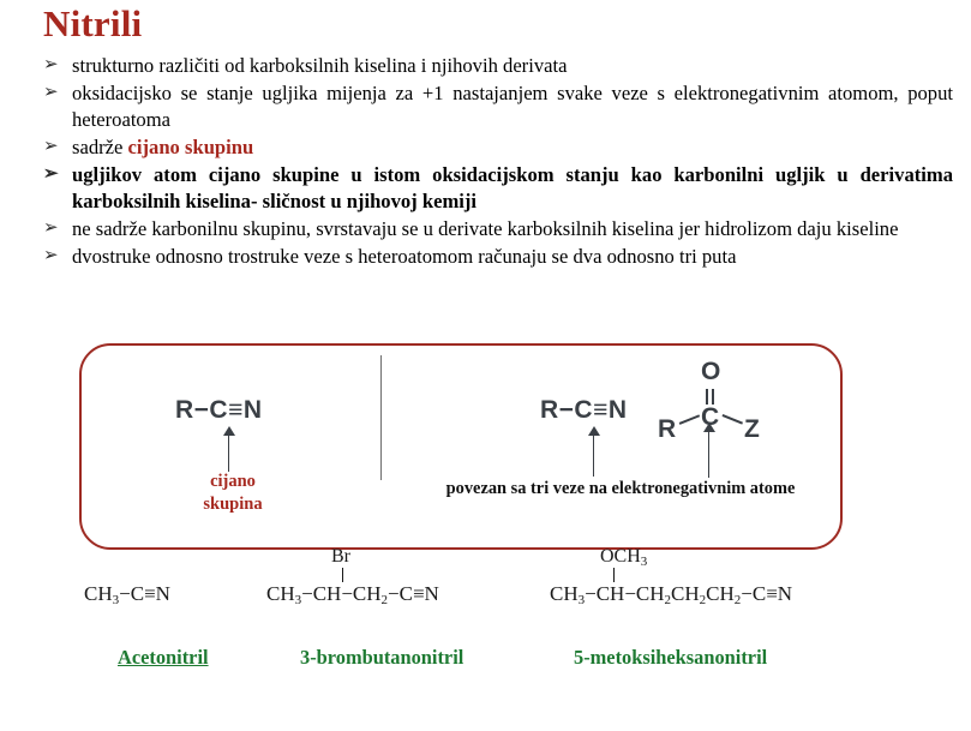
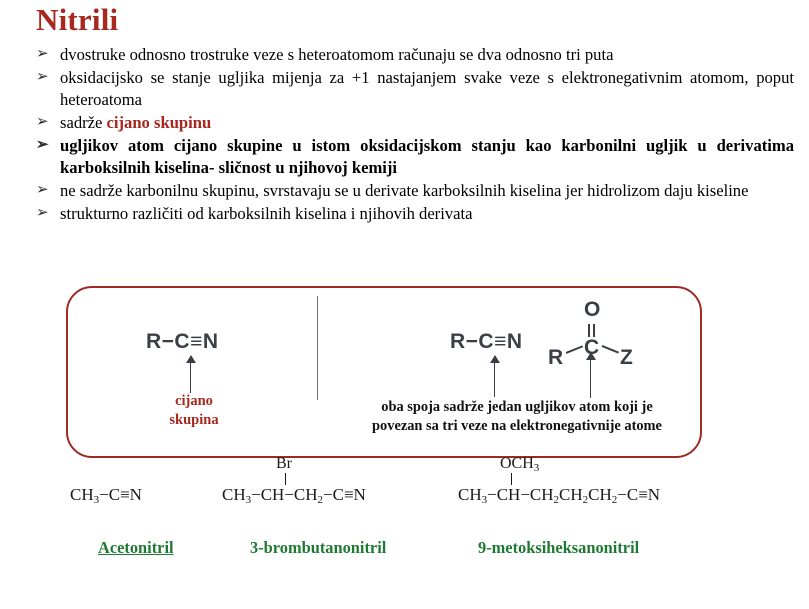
  Nitrili
  ➢
- strukturno različiti od karboksilnih kiselina i njihovih derivata
+ dvostruke odnosno trostruke veze s heteroatomom računaju se dva odnosno tri puta
  ➢
  oksidacijsko se stanje ugljika mijenja za +1 nastajanjem svake veze s elektronegativnim atomom, poput heteroatoma
  ➢
  sadrže cijano skupinu
  ➢
  ugljikov atom cijano skupine u istom oksidacijskom stanju kao karbonilni ugljik u derivatima karboksilnih kiselina- sličnost u njihovoj kemiji
  ➢
  ne sadrže karbonilnu skupinu, svrstavaju se u derivate karboksilnih kiselina jer hidrolizom daju kiseline
  ➢
- dvostruke odnosno trostruke veze s heteroatomom računaju se dva odnosno tri puta
+ strukturno različiti od karboksilnih kiselina i njihovih derivata
  R−C≡N
  cijano
  skupina
  R−C≡N
  O
  C
  R
  Z
+ oba spoja sadrže jedan ugljikov atom koji je
- povezan sa tri veze na elektronegativnim atome
+ povezan sa tri veze na elektronegativnije atome
  CH3−C≡N
  Br
  CH3−CH−CH2−C≡N
  OCH3
  CH3−CH−CH2CH2CH2−C≡N
  Acetonitril
  3-brombutanonitril
- 5-metoksiheksanonitril
+ 9-metoksiheksanonitril
